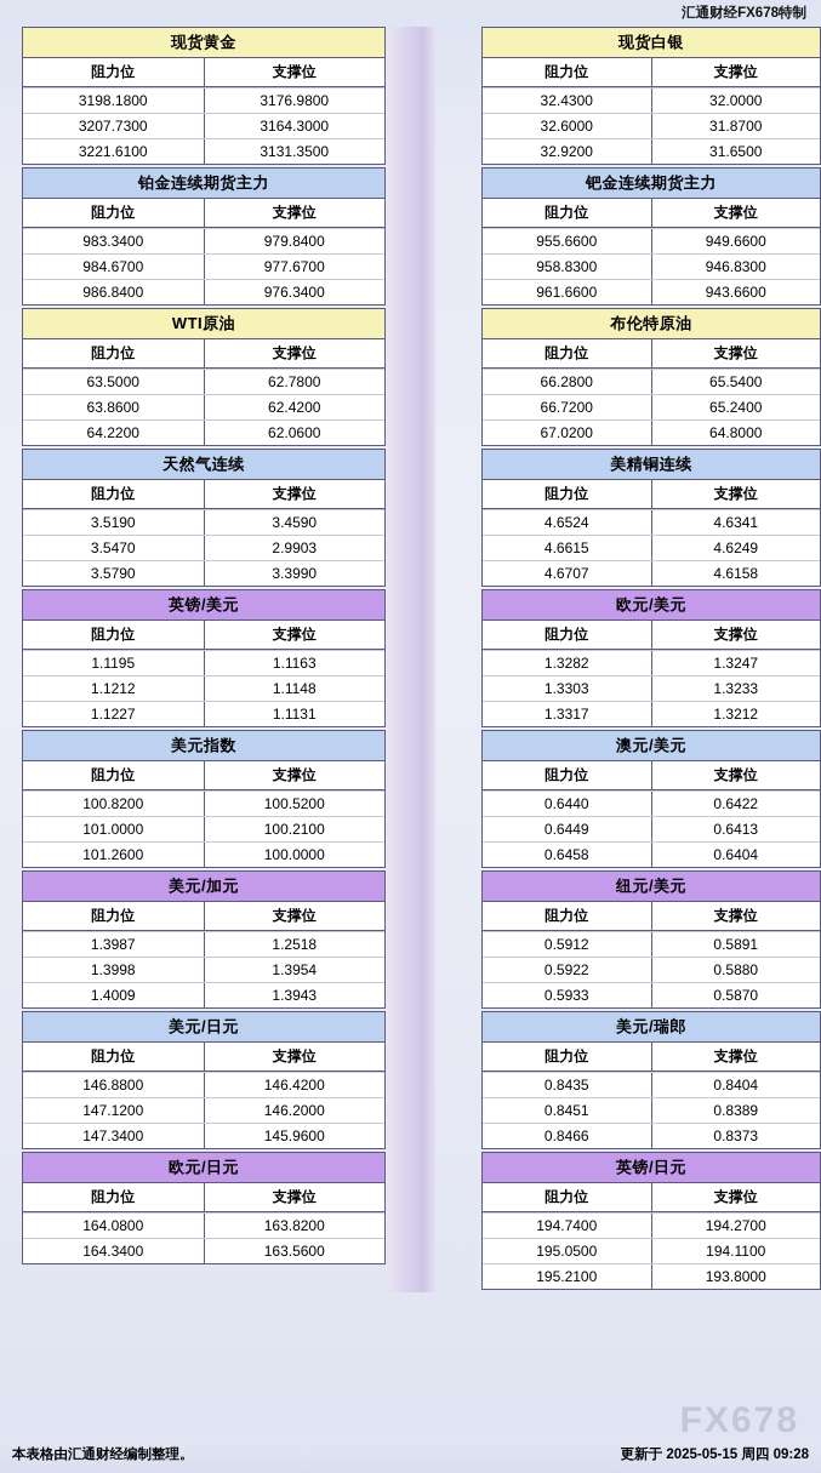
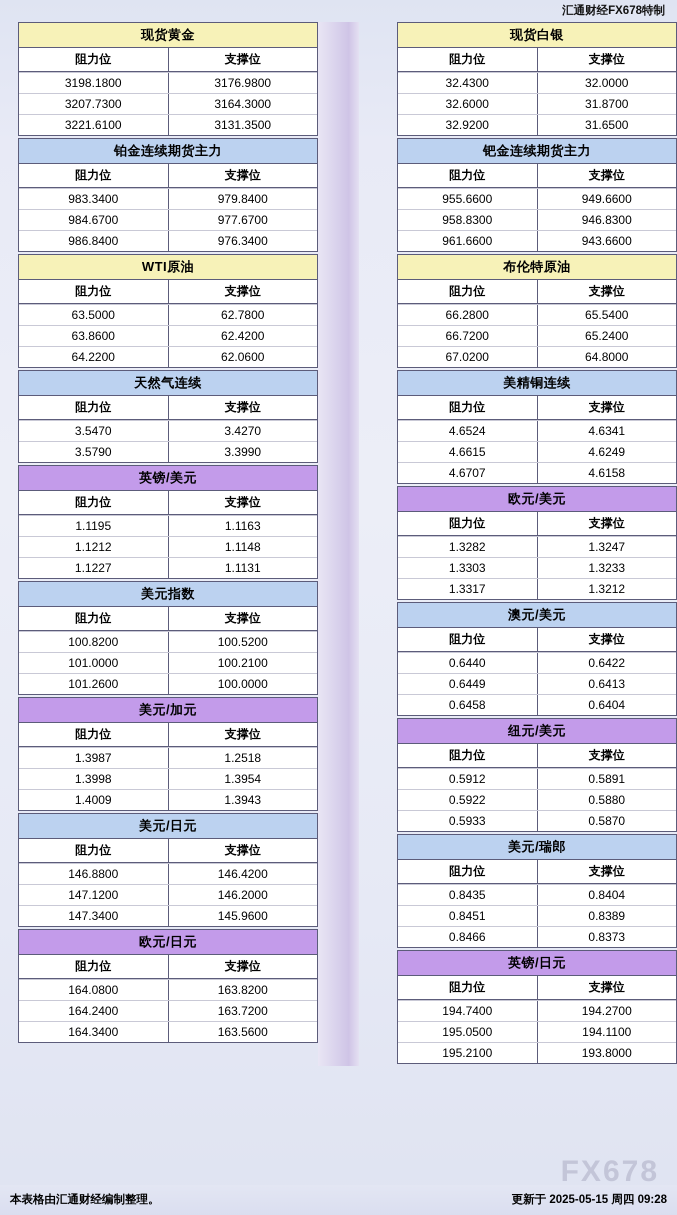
  汇通财经FX678特制
  现货黄金
  阻力位
  支撑位
  3198.1800
  3176.9800
  3207.7300
  3164.3000
  3221.6100
  3131.3500
  铂金连续期货主力
  阻力位
  支撑位
  983.3400
  979.8400
  984.6700
  977.6700
  986.8400
  976.3400
  WTI原油
  阻力位
  支撑位
  63.5000
  62.7800
  63.8600
  62.4200
  64.2200
  62.0600
  天然气连续
  阻力位
  支撑位
- 3.5190
- 3.4590
  3.5470
- 2.9903
+ 3.4270
  3.5790
  3.3990
  英镑/美元
  阻力位
  支撑位
  1.1195
  1.1163
  1.1212
  1.1148
  1.1227
  1.1131
  美元指数
  阻力位
  支撑位
  100.8200
  100.5200
  101.0000
  100.2100
  101.2600
  100.0000
  美元/加元
  阻力位
  支撑位
  1.3987
  1.2518
  1.3998
  1.3954
  1.4009
  1.3943
  美元/日元
  阻力位
  支撑位
  146.8800
  146.4200
  147.1200
  146.2000
  147.3400
  145.9600
  欧元/日元
  阻力位
  支撑位
  164.0800
  163.8200
+ 164.2400
+ 163.7200
  164.3400
  163.5600
  现货白银
  阻力位
  支撑位
  32.4300
  32.0000
  32.6000
  31.8700
  32.9200
  31.6500
  钯金连续期货主力
  阻力位
  支撑位
  955.6600
  949.6600
  958.8300
  946.8300
  961.6600
  943.6600
  布伦特原油
  阻力位
  支撑位
  66.2800
  65.5400
  66.7200
  65.2400
  67.0200
  64.8000
  美精铜连续
  阻力位
  支撑位
  4.6524
  4.6341
  4.6615
  4.6249
  4.6707
  4.6158
  欧元/美元
  阻力位
  支撑位
  1.3282
  1.3247
  1.3303
  1.3233
  1.3317
  1.3212
  澳元/美元
  阻力位
  支撑位
  0.6440
  0.6422
  0.6449
  0.6413
  0.6458
  0.6404
  纽元/美元
  阻力位
  支撑位
  0.5912
  0.5891
  0.5922
  0.5880
  0.5933
  0.5870
  美元/瑞郎
  阻力位
  支撑位
  0.8435
  0.8404
  0.8451
  0.8389
  0.8466
  0.8373
  英镑/日元
  阻力位
  支撑位
  194.7400
  194.2700
  195.0500
  194.1100
  195.2100
  193.8000
  FX678
  本表格由汇通财经编制整理。
  更新于 2025-05-15 周四 09:28
